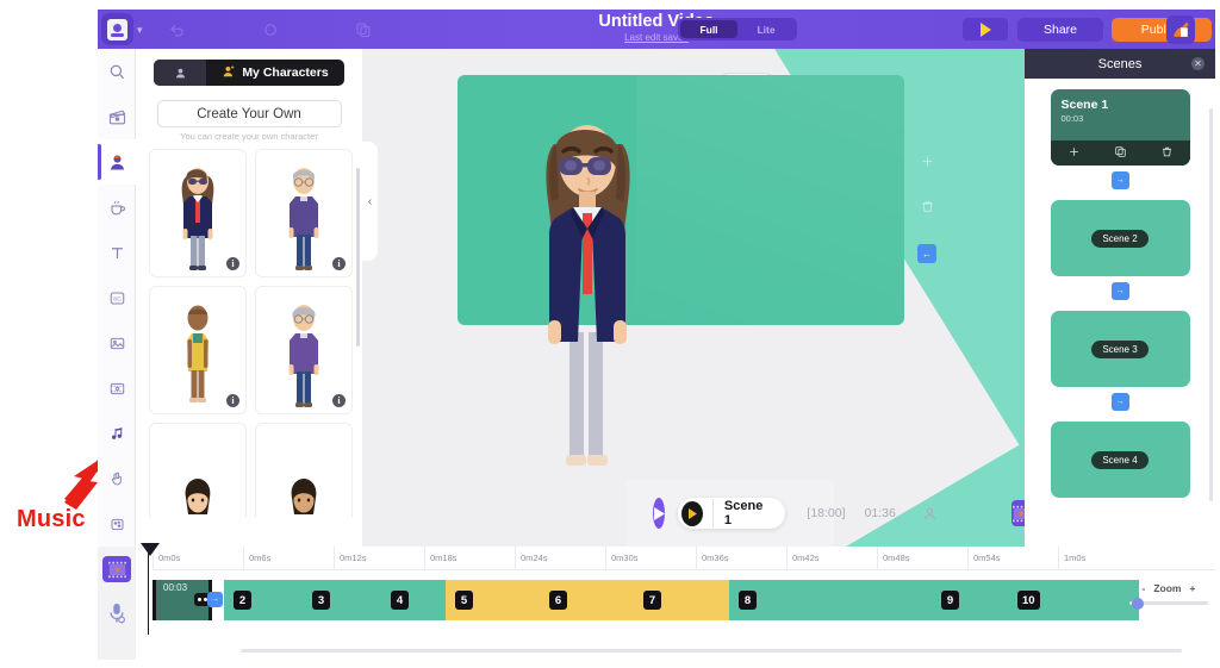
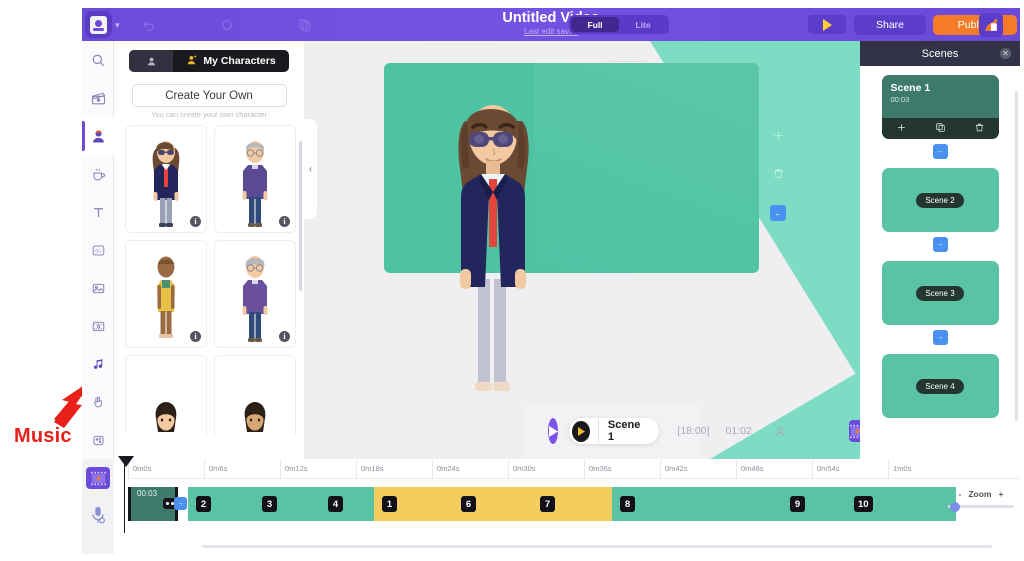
  Music
  ▾
  Last edit sav
  Full
  Lite
  Share
  My Characters
  Create Your Own
  You can create your own character
  i
  i
  i
  i
  ‹
  ←
  Scene 1
  [18:00]
- 01:36
+ 01:02
  Scenes
  ✕
  Scene 1
  00:03
  Scene 2
  Scene 3
  Scene 4
  0m0s
  0m6s
  0m12s
  0m18s
  0m24s
  0m30s
  0m36s
  0m42s
  0m48s
  0m54s
  1m0s
  00:03
  2
  3
  4
- 5
+ 1
  6
  7
  8
  9
  10
  -
  Zoom
  +
